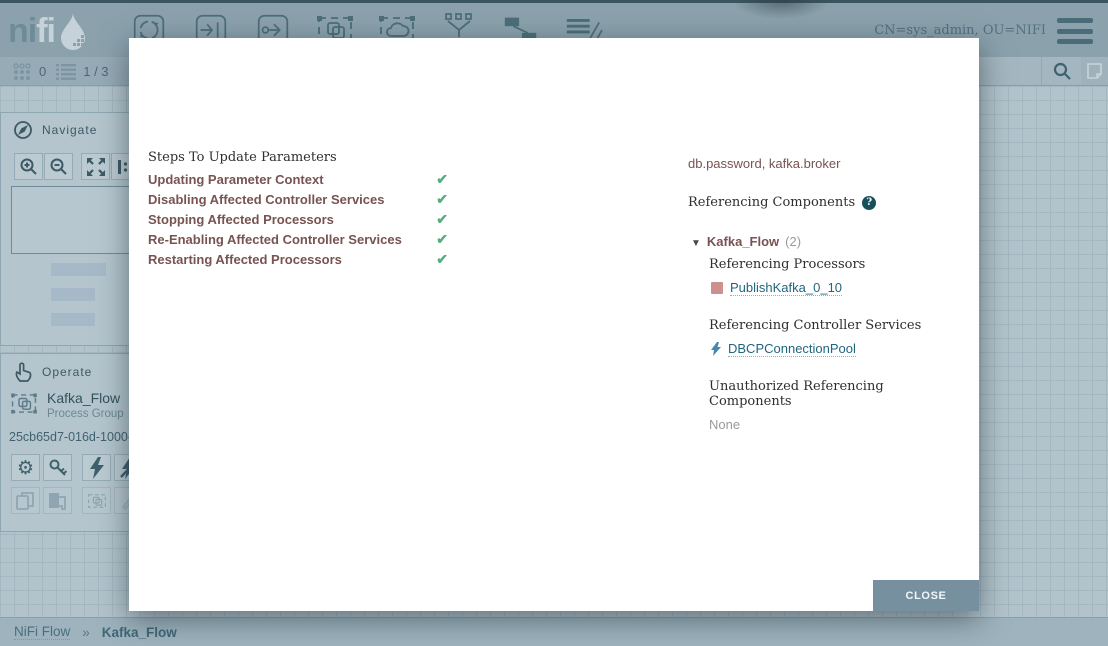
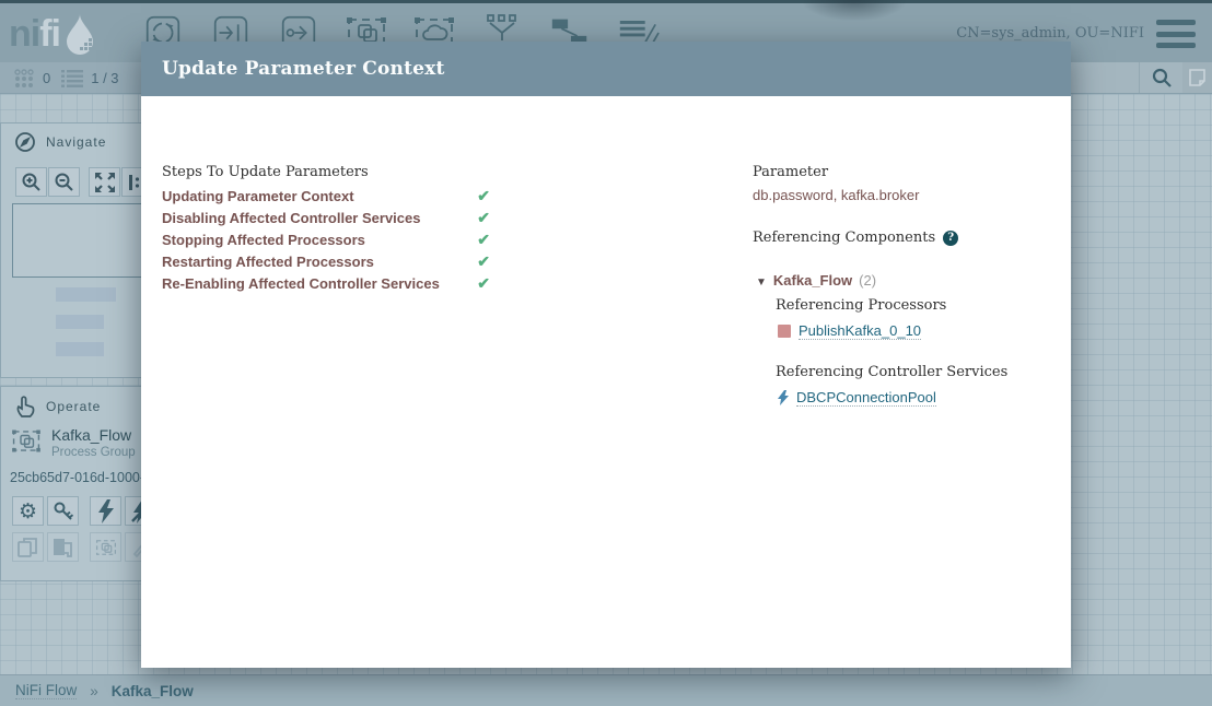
  nifi
  CN=sys_admin, OU=NIFI
  0
  1 / 3
  Navigate
  Operate
  Kafka_Flow
  Process Group
  25cb65d7-016d-1000
  ⚙
  NiFi Flow
  »
  Kafka_Flow
+ Update Parameter Context
  Steps To Update Parameters
  Updating Parameter Context
  ✔
  Disabling Affected Controller Services
  ✔
  Stopping Affected Processors
  ✔
- Re-Enabling Affected Controller Services
+ Restarting Affected Processors
  ✔
- Restarting Affected Processors
+ Re-Enabling Affected Controller Services
  ✔
+ Parameter
  db.password, kafka.broker
  Referencing Components
  ?
  ▼
  Kafka_Flow
  (2)
  Referencing Processors
  PublishKafka_0_10
  Referencing Controller Services
  DBCPConnectionPool
- Unauthorized Referencing Components
- None
- CLOSE
